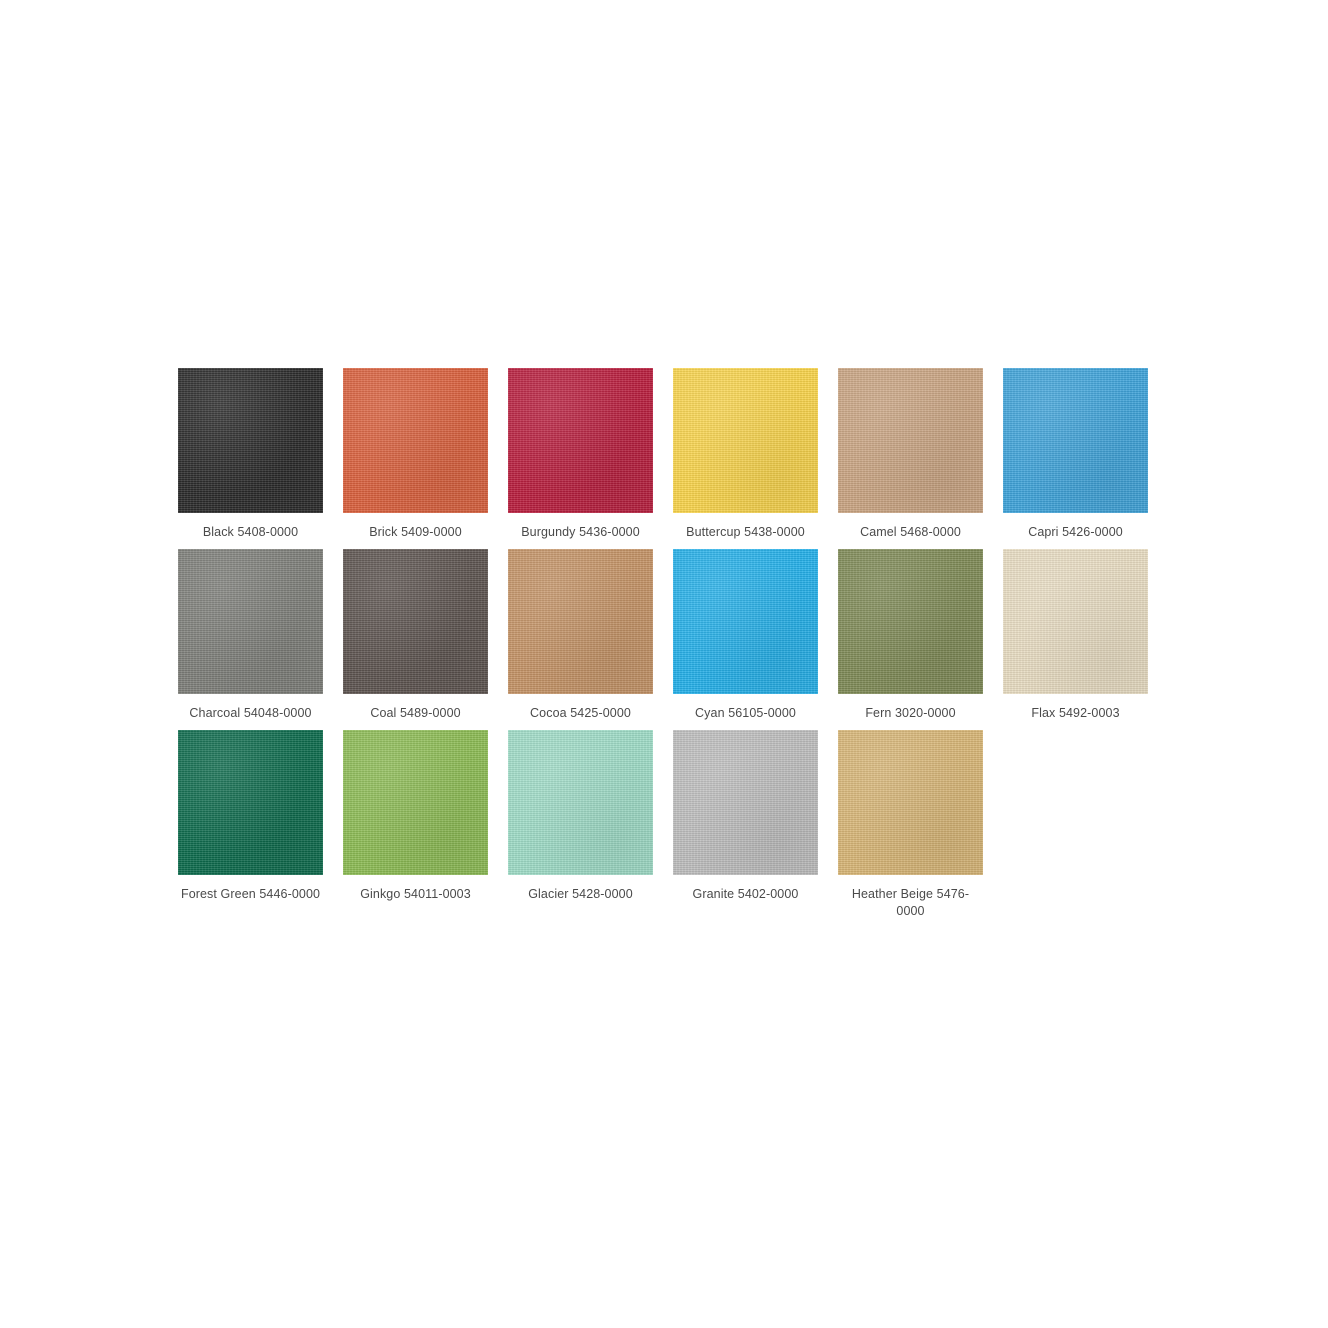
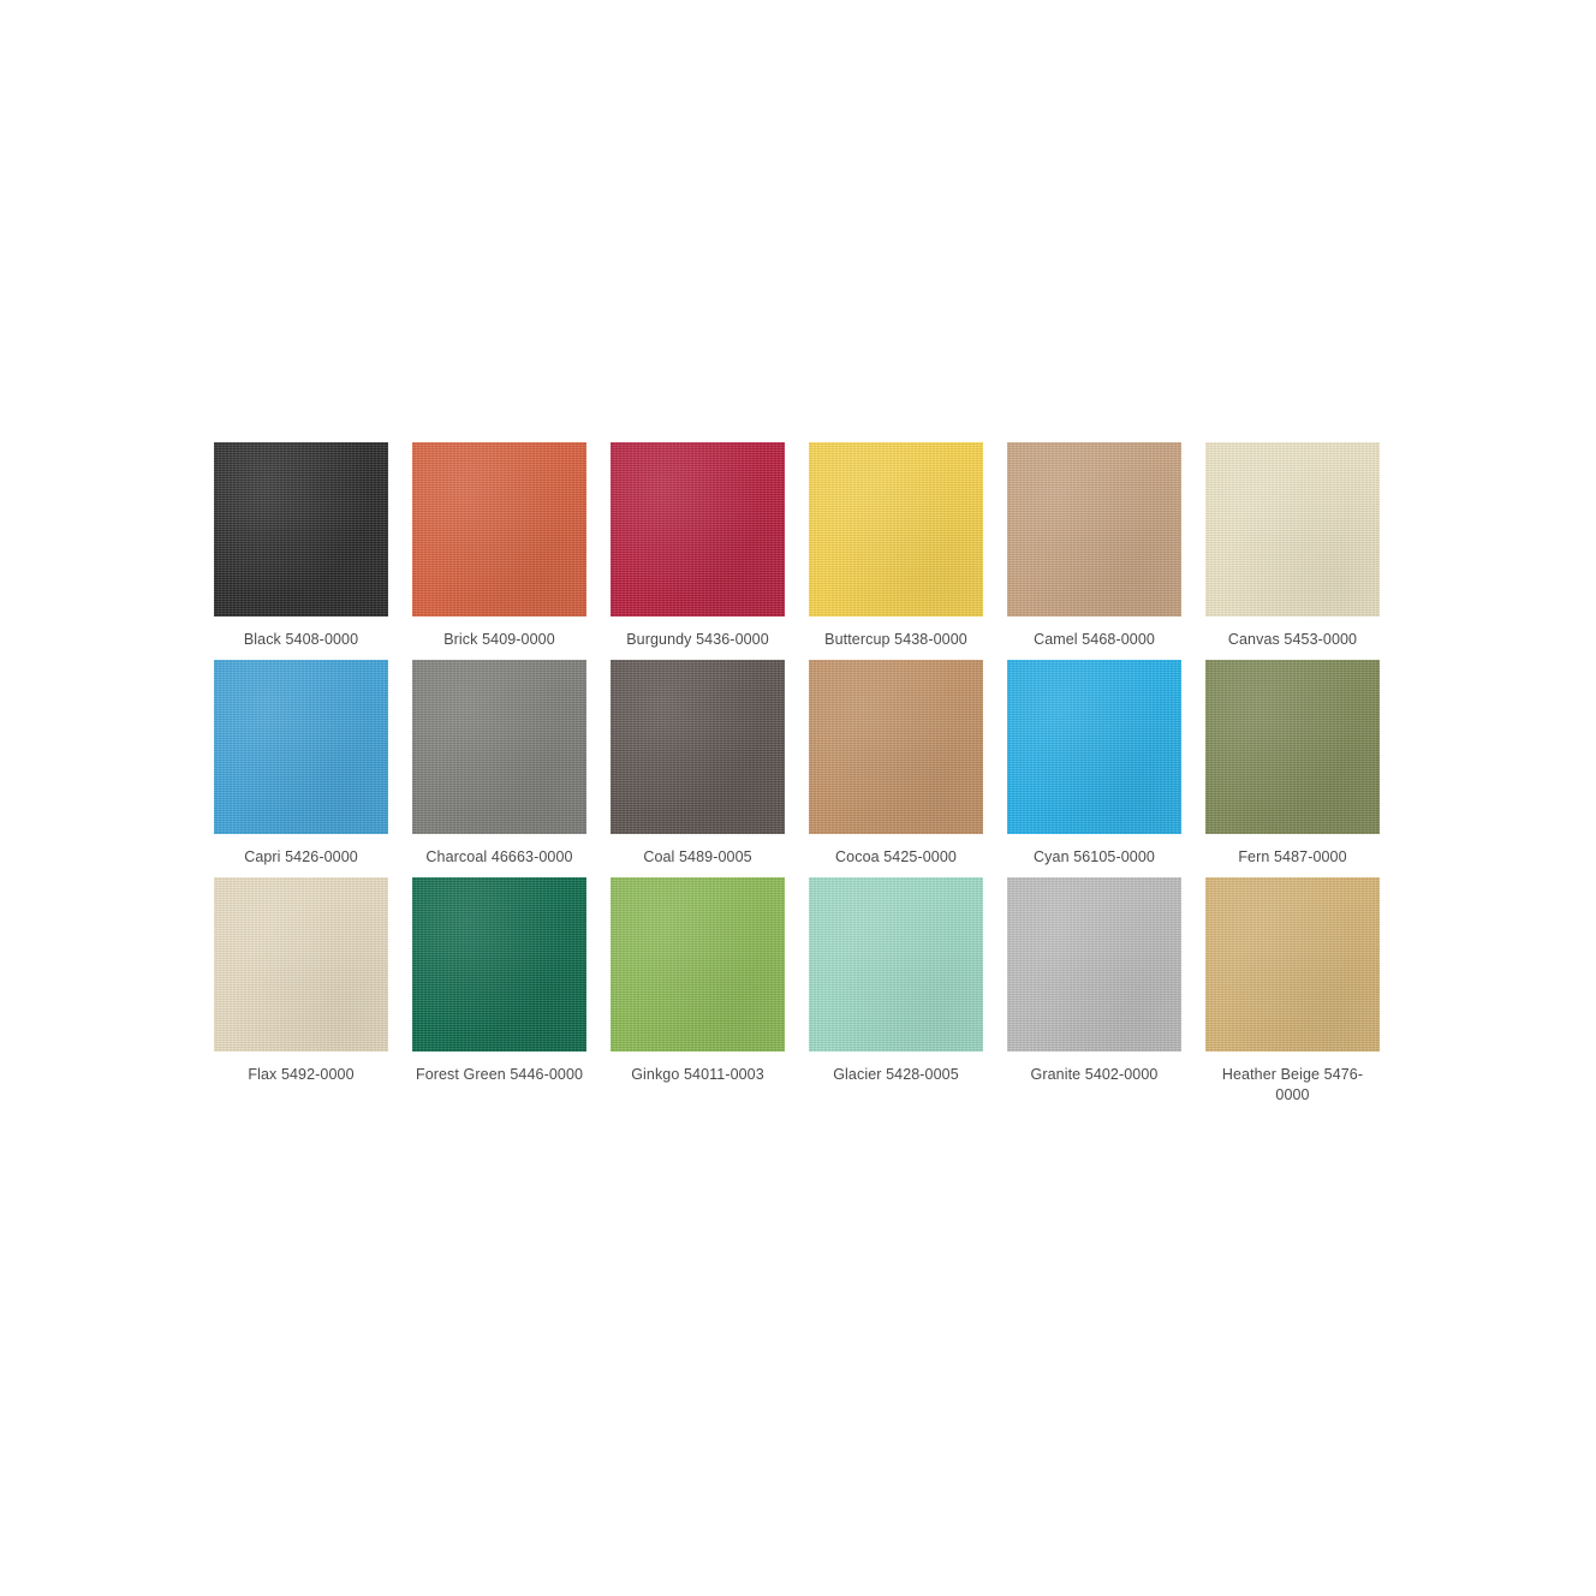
  Black 5408-0000
  Brick 5409-0000
  Burgundy 5436-0000
  Buttercup 5438-0000
  Camel 5468-0000
+ Canvas 5453-0000
  Capri 5426-0000
- Charcoal 54048-0000
+ Charcoal 46663-0000
- Coal 5489-0000
+ Coal 5489-0005
  Cocoa 5425-0000
  Cyan 56105-0000
- Fern 3020-0000
+ Fern 5487-0000
- Flax 5492-0003
+ Flax 5492-0000
  Forest Green 5446-0000
  Ginkgo 54011-0003
- Glacier 5428-0000
+ Glacier 5428-0005
  Granite 5402-0000
  Heather Beige 5476-0000
